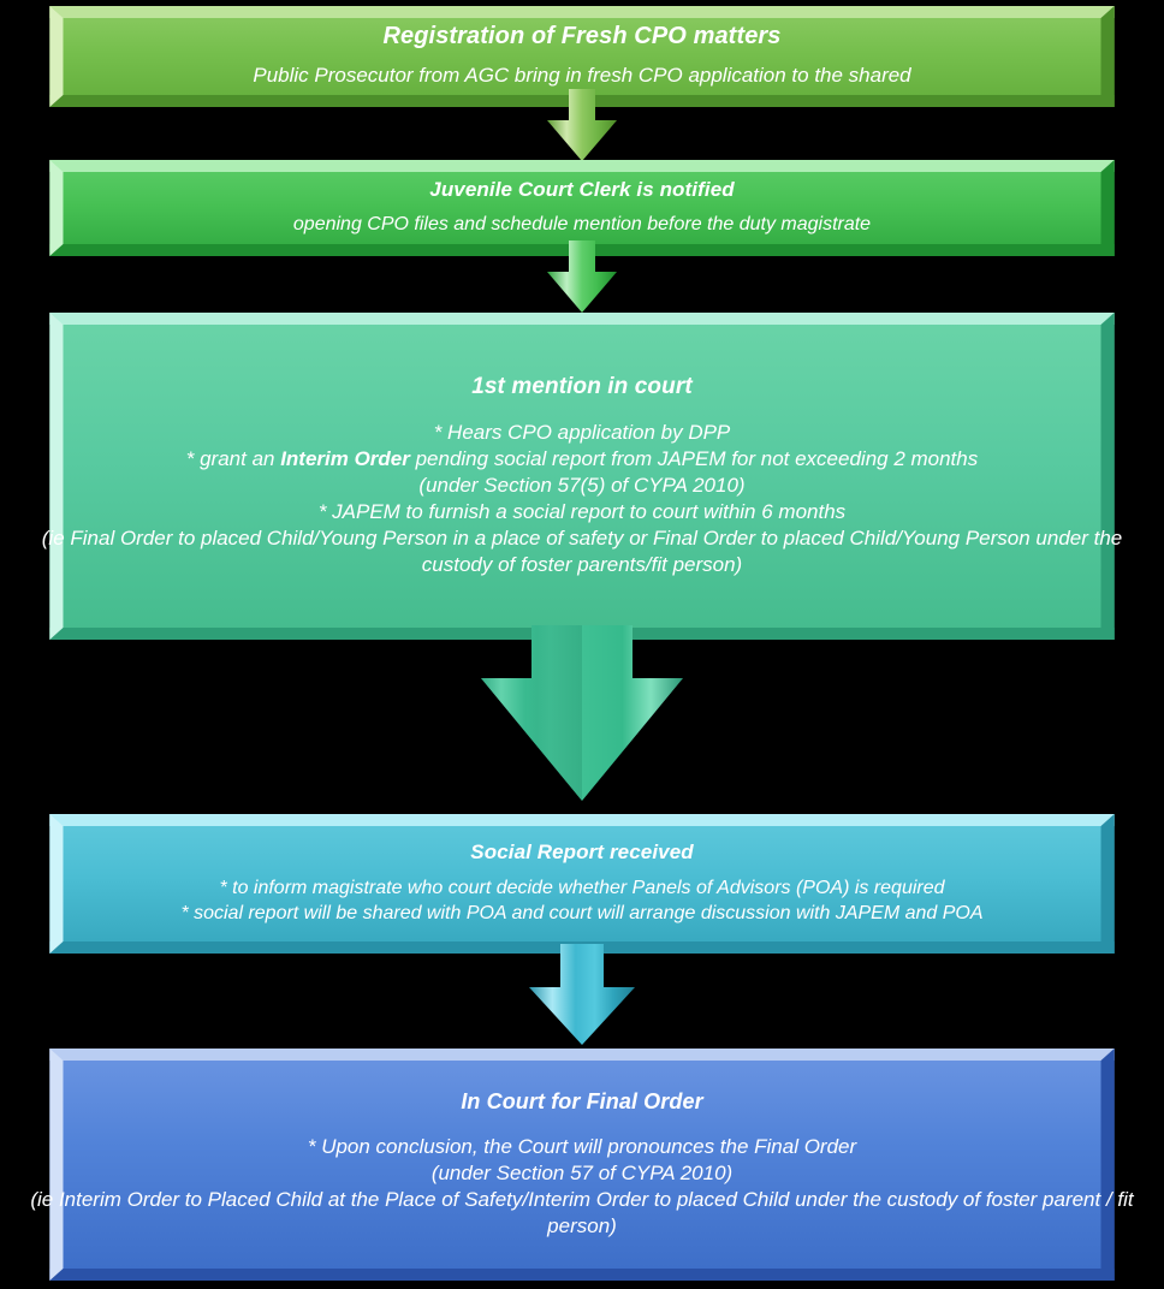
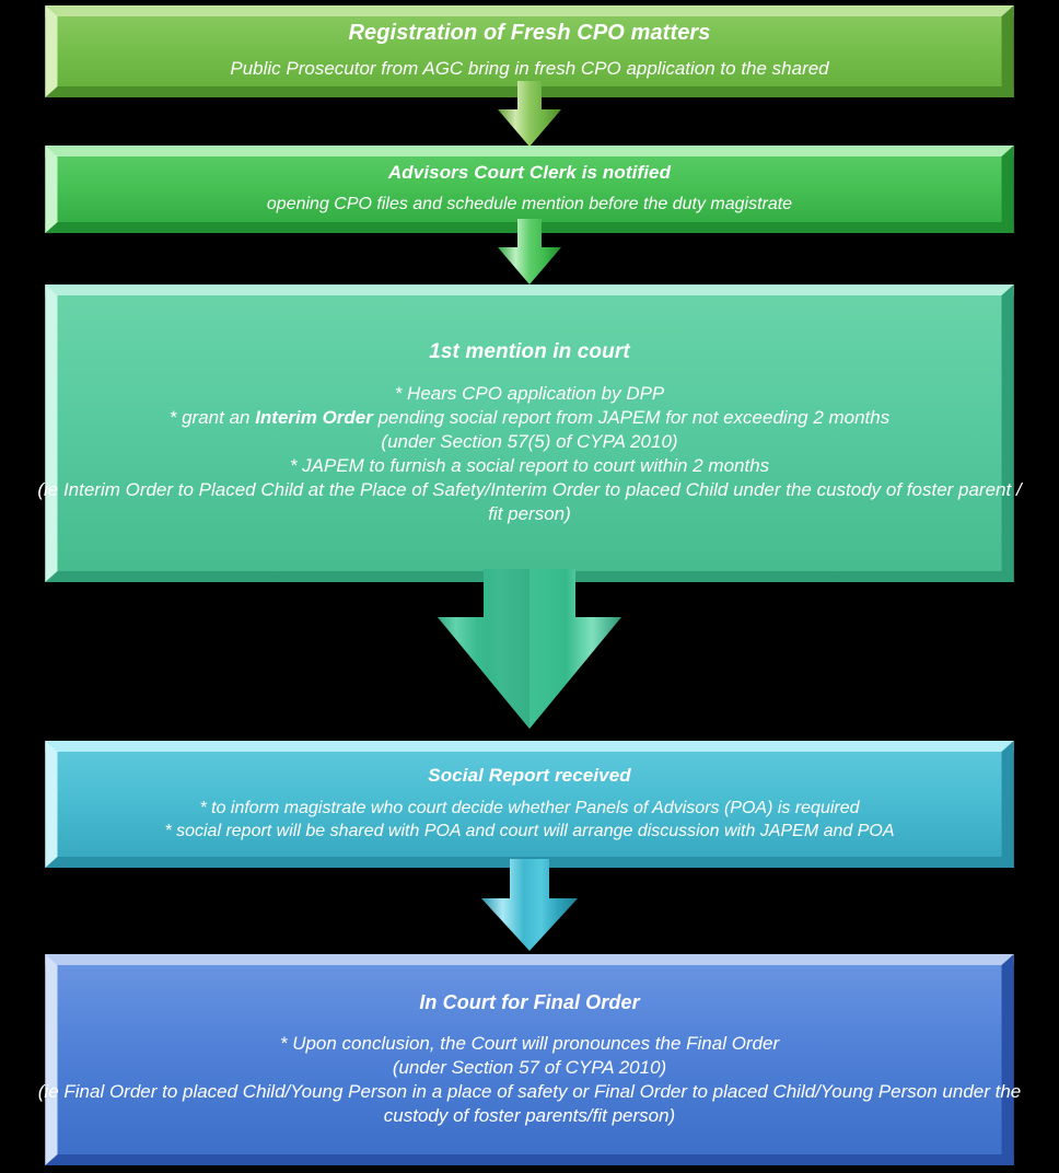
  Registration of Fresh CPO matters
  Public Prosecutor from AGC bring in fresh CPO application to the shared
- Juvenile Court Clerk is notified
+ Advisors Court Clerk is notified
  opening CPO files and schedule mention before the duty magistrate
  1st mention in court
  * Hears CPO application by DPP
  * grant an Interim Order pending social report from JAPEM for not exceeding 2 months
  (under Section 57(5) of CYPA 2010)
- * JAPEM to furnish a social report to court within 6 months
+ * JAPEM to furnish a social report to court within 2 months
- (ie Final Order to placed Child/Young Person in a place of safety or Final Order to placed Child/Young Person under the custody of foster parents/fit person)
+ (ie Interim Order to Placed Child at the Place of Safety/Interim Order to placed Child under the custody of foster parent / fit person)
  Social Report received
  * to inform magistrate who court decide whether Panels of Advisors (POA) is required
  * social report will be shared with POA and court will arrange discussion with JAPEM and POA
  In Court for Final Order
  * Upon conclusion, the Court will pronounces the Final Order
  (under Section 57 of CYPA 2010)
- (ie Interim Order to Placed Child at the Place of Safety/Interim Order to placed Child under the custody of foster parent / fit person)
+ (ie Final Order to placed Child/Young Person in a place of safety or Final Order to placed Child/Young Person under the custody of foster parents/fit person)
